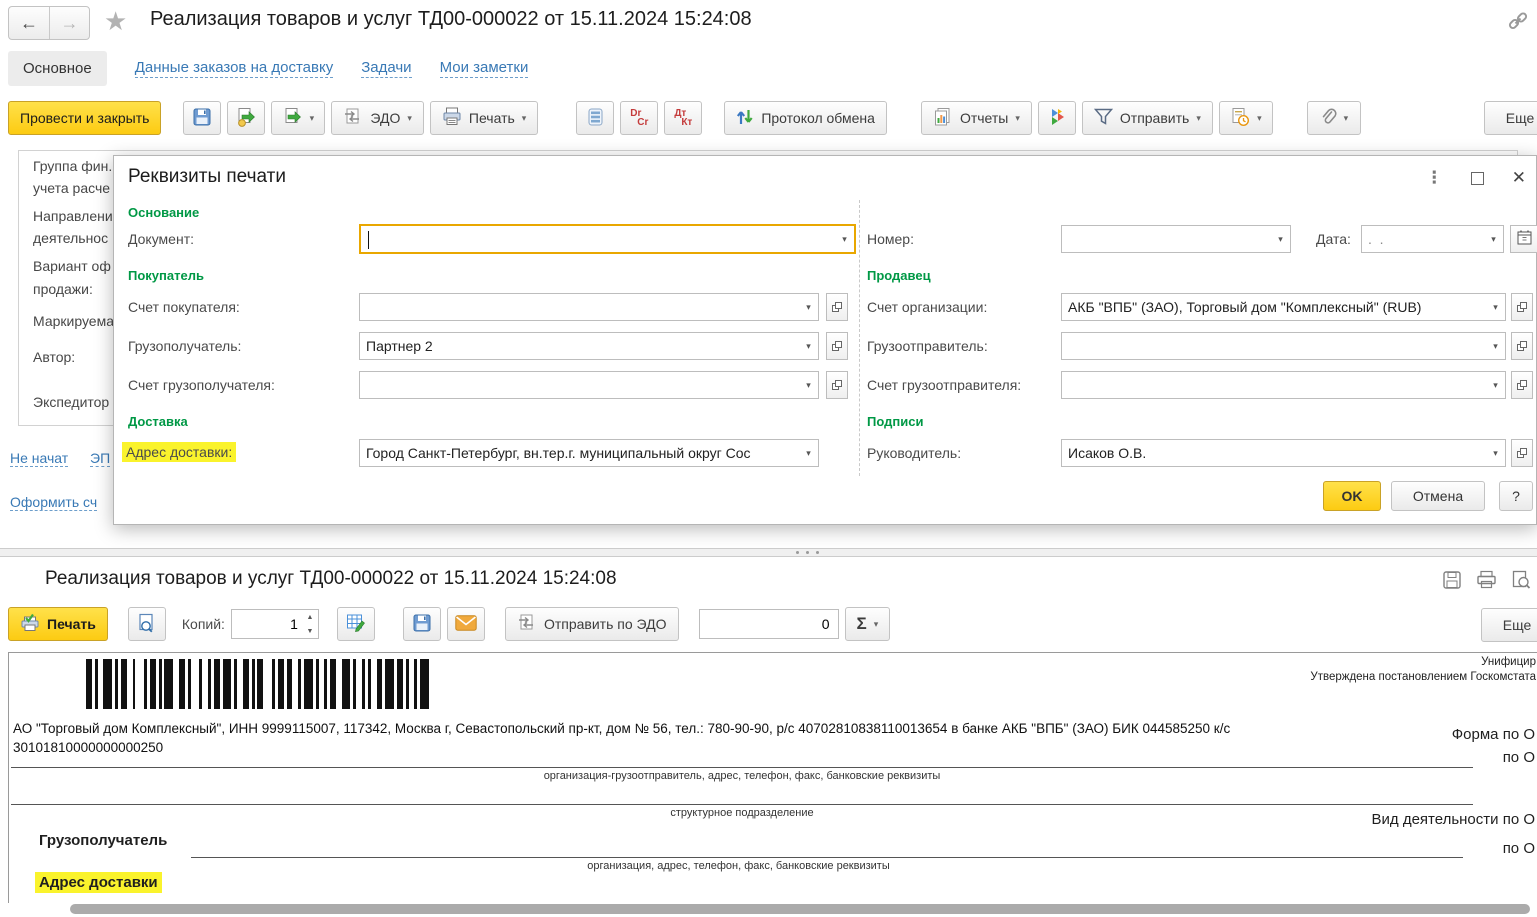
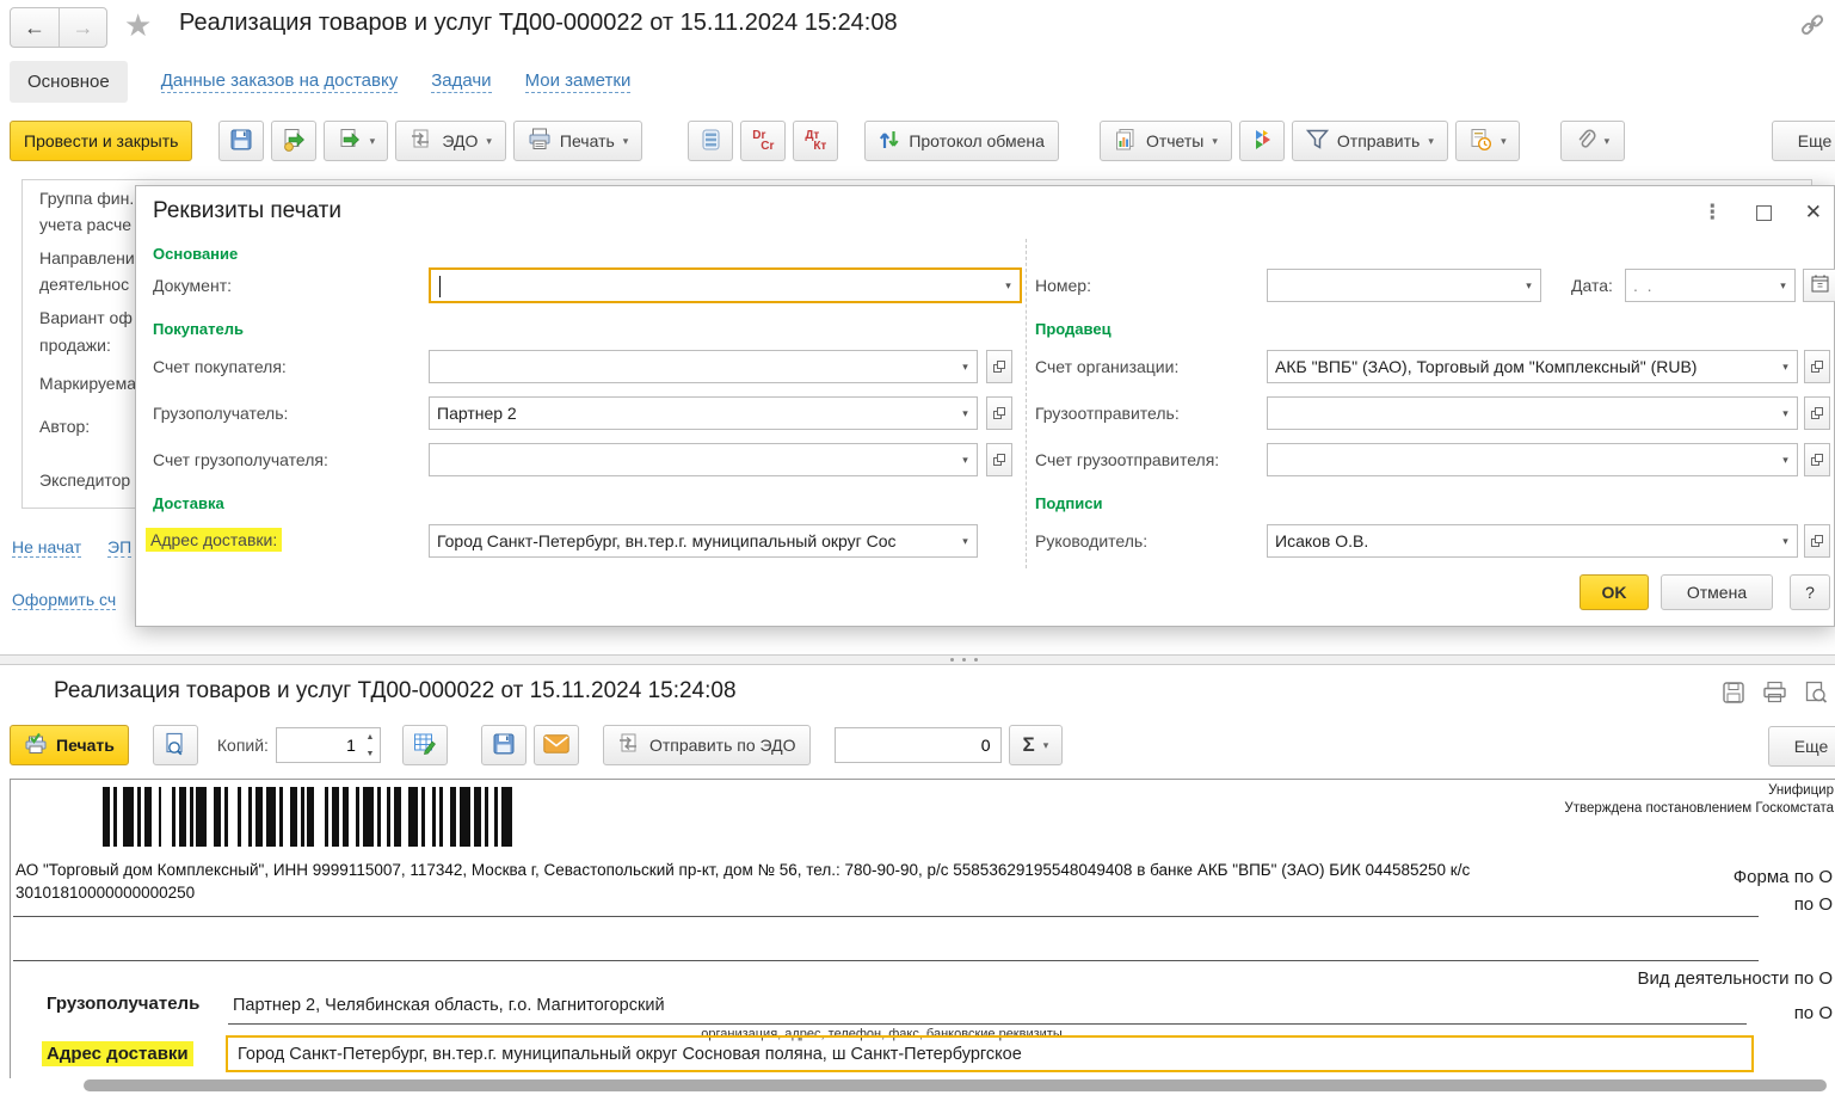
  ←
  →
  ★
  Реализация товаров и услуг ТД00-000022 от 15.11.2024 15:24:08
  Основное
  Данные заказов на доставку
  Задачи
  Мои заметки
  Провести и закрыть
  ▾
  ЭДО
  ▾
  Печать
  ▾
  Dr
  Cr
  Дт
  Кт
  Протокол обмена
  Отчеты
  ▾
  Отправить
  ▾
  ▾
  ▾
  Еще
  Группа фин.
  учета расче
  Направлени
  деятельнос
  Вариант оф
  продажи:
  Маркируема
  Автор:
  Экспедитор
  Не начат
  ЭП
  Оформить сч
  Реквизиты печати
  ⋮
  ✕
  Основание
  Документ:
  ▾
  Номер:
  ▾
  Дата:
  . .
  ▾
  Покупатель
  Счет покупателя:
  ▾
  Грузополучатель:
  Партнер 2
  ▾
  Счет грузополучателя:
  ▾
  Продавец
  Счет организации:
  АКБ "ВПБ" (ЗАО), Торговый дом "Комплексный" (RUB)
  ▾
  Грузоотправитель:
  ▾
  Счет грузоотправителя:
  ▾
  Доставка
  Адрес доставки:
  Город Санкт-Петербург, вн.тер.г. муниципальный округ Сос
  ▾
  Подписи
  Руководитель:
  Исаков О.В.
  ▾
  OK
  Отмена
  ?
  Реализация товаров и услуг ТД00-000022 от 15.11.2024 15:24:08
  Печать
  Копий:
  1
  Отправить по ЭДО
  0
  Σ
  ▾
  Еще
  Унифицир
  Утверждена постановлением Госкомстата
- АО "Торговый дом Комплексный", ИНН 9999115007, 117342, Москва г, Севастопольский пр-кт, дом № 56, тел.: 780-90-90, р/с 40702810838110013654 в банке АКБ "ВПБ" (ЗАО) БИК 044585250 к/с 30101810000000000250
+ АО "Торговый дом Комплексный", ИНН 9999115007, 117342, Москва г, Севастопольский пр-кт, дом № 56, тел.: 780-90-90, р/с 55853629195548049408 в банке АКБ "ВПБ" (ЗАО) БИК 044585250 к/с 30101810000000000250
  Форма по О
  по О
- организация-грузоотправитель, адрес, телефон, факс, банковские реквизиты
- структурное подразделение
  Вид деятельности по О
  по О
  Грузополучатель
+ Партнер 2, Челябинская область, г.о. Магнитогорский
  организация, адрес, телефон, факс, банковские реквизиты
  Адрес доставки
+ Город Санкт-Петербург, вн.тер.г. муниципальный округ Сосновая поляна, ш Санкт-Петербургское
